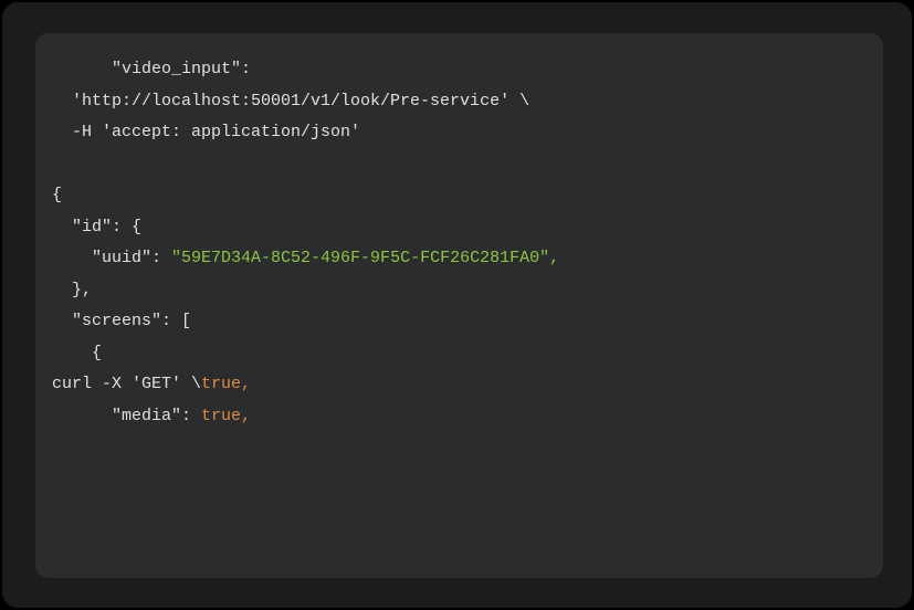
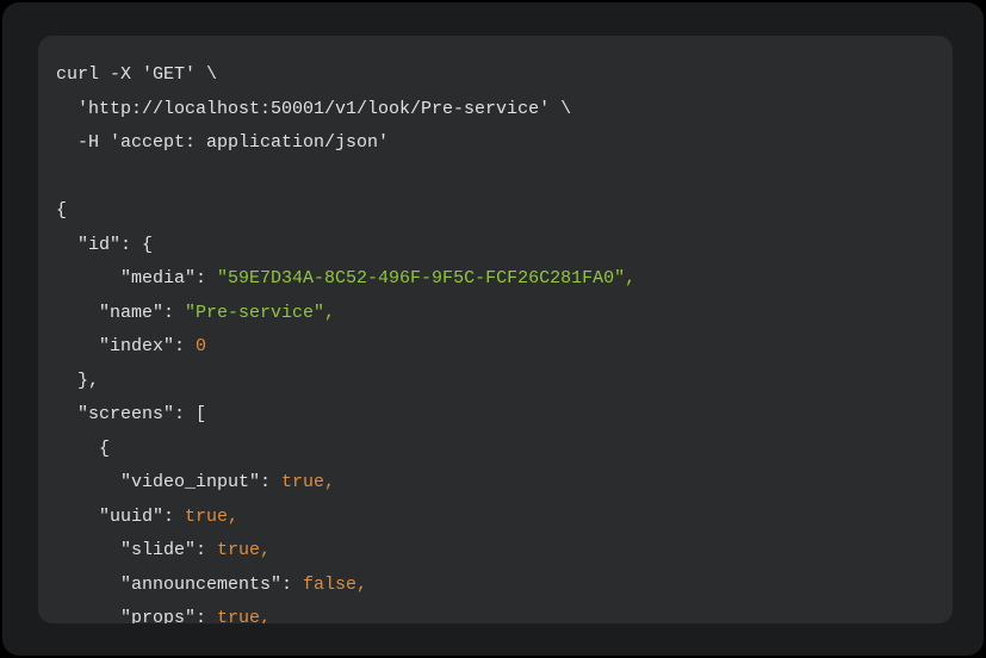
- "video_input":
+ curl -X 'GET' \
  'http://localhost:50001/v1/look/Pre-service' \
  -H 'accept: application/json'
  {
  "id": {
- "uuid": "59E7D34A-8C52-496F-9F5C-FCF26C281FA0",
+ "media": "59E7D34A-8C52-496F-9F5C-FCF26C281FA0",
+ "name": "Pre-service",
+ "index": 0
  },
  "screens": [
  {
- curl -X 'GET' \true,
+ "video_input": true,
- "media": true,
+ "uuid": true,
+ "slide": true,
+ "announcements": false,
+ "props": true,
